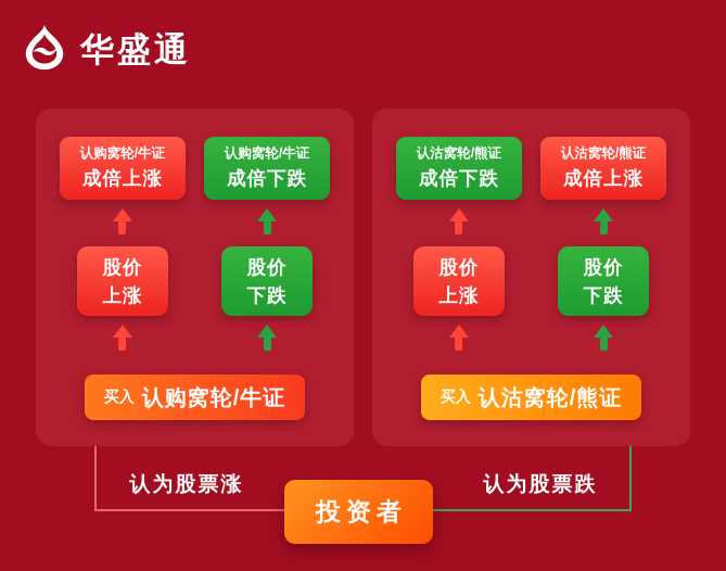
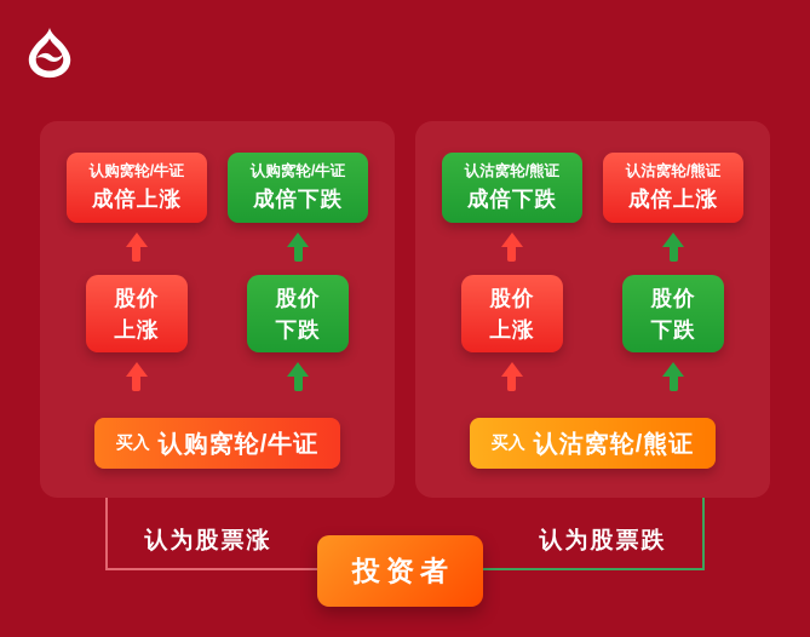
- 华盛通
  认购窝轮/牛证
  成倍上涨
  股价
  上涨
  认购窝轮/牛证
  成倍下跌
  股价
  下跌
  买入
  认购窝轮/牛证
  认沽窝轮/熊证
  成倍下跌
  股价
  上涨
  认沽窝轮/熊证
  成倍上涨
  股价
  下跌
  买入
  认沽窝轮/熊证
  认为股票涨
  认为股票跌
  投资者
